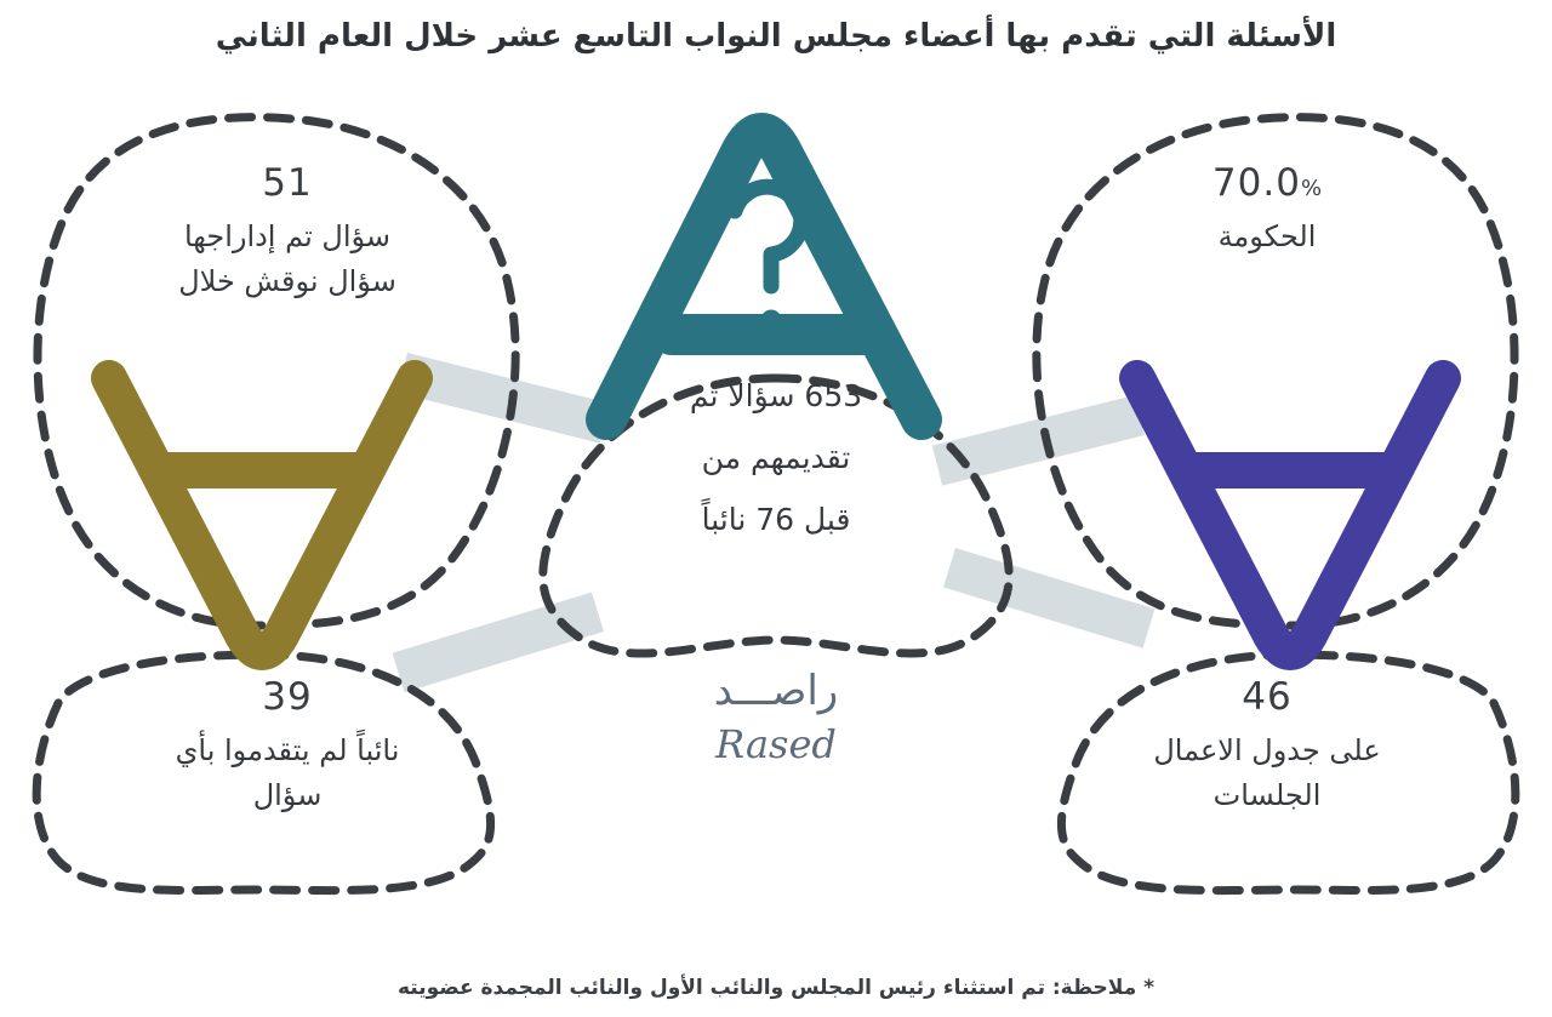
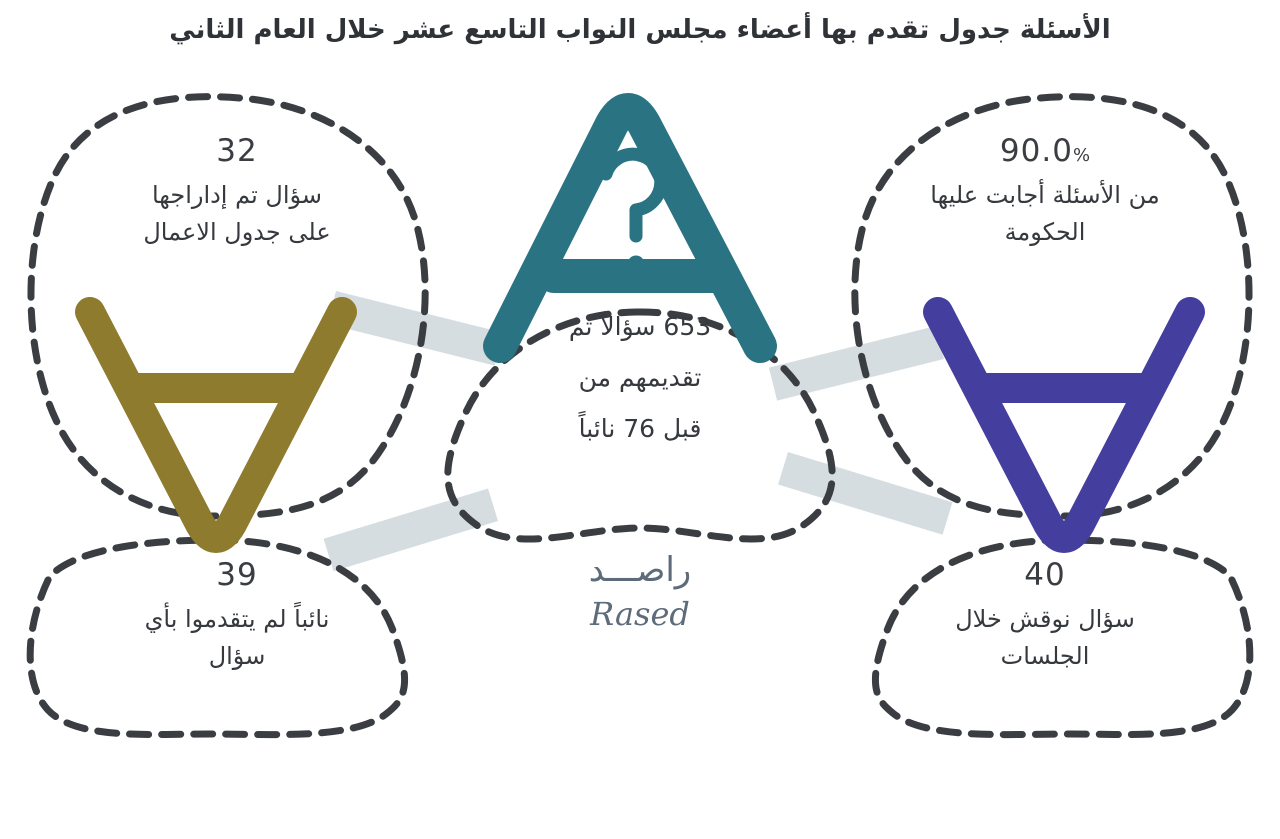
- الأسئلة التي تقدم بها أعضاء مجلس النواب التاسع عشر خلال العام الثاني
+ الأسئلة جدول تقدم بها أعضاء مجلس النواب التاسع عشر خلال العام الثاني
- 51
+ 32
  سؤال تم إداراجها
- سؤال نوقش خلال
+ على جدول الاعمال
- 70.0%
+ 90.0%
+ من الأسئلة أجابت عليها
  الحكومة
  39
  نائباً لم يتقدموا بأي
  سؤال
- 46
+ 40
- على جدول الاعمال
+ سؤال نوقش خلال
  الجلسات
  653 سؤالاً تم
  تقديمهم من
  قبل 76 نائباً
  راصـــد
  Rased
- * ملاحظة: تم استثناء رئيس المجلس والنائب الأول والنائب المجمدة عضويته
